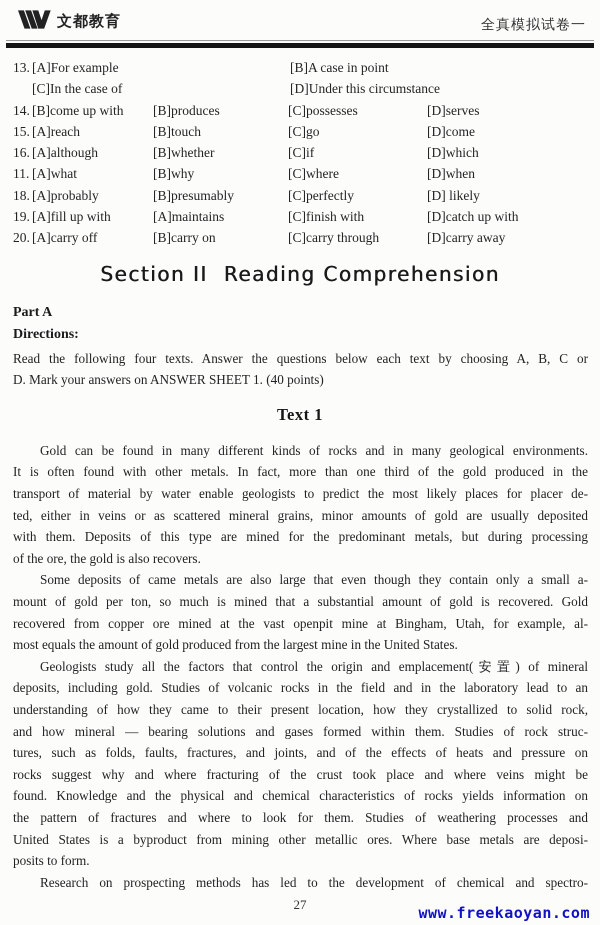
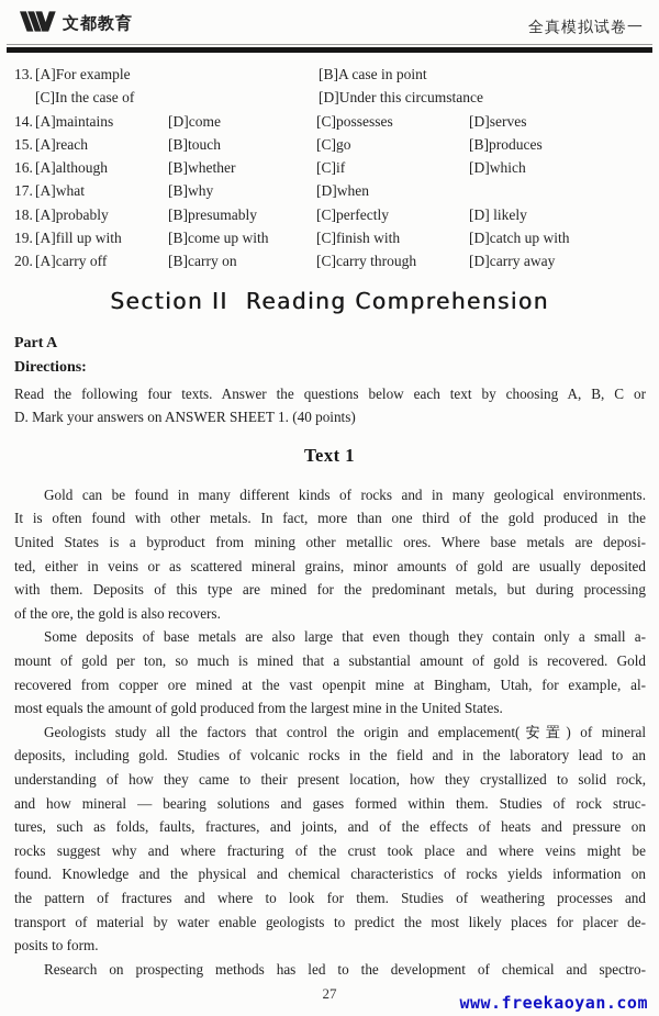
  文都教育
  全真模拟试卷一
  13.
  [A]For example
  [B]A case in point
  [C]In the case of
  [D]Under this circumstance
  14.
- [B]come up with
+ [A]maintains
- [B]produces
+ [D]come
  [C]possesses
  [D]serves
  15.
  [A]reach
  [B]touch
  [C]go
- [D]come
+ [B]produces
  16.
  [A]although
  [B]whether
  [C]if
  [D]which
- 11.
+ 17.
  [A]what
  [B]why
- [C]where
  [D]when
  18.
  [A]probably
  [B]presumably
  [C]perfectly
  [D] likely
  19.
  [A]fill up with
- [A]maintains
+ [B]come up with
  [C]finish with
  [D]catch up with
  20.
  [A]carry off
  [B]carry on
  [C]carry through
  [D]carry away
  Section II Reading Comprehension
  Part A
  Directions:
  Read the following four texts. Answer the questions below each text by choosing A, B, C or
  D. Mark your answers on ANSWER SHEET 1. (40 points)
  Text 1
  Gold can be found in many different kinds of rocks and in many geological environments.
  It is often found with other metals. In fact, more than one third of the gold produced in the
- transport of material by water enable geologists to predict the most likely places for placer de-
+ United States is a byproduct from mining other metallic ores. Where base metals are deposi-
  ted, either in veins or as scattered mineral grains, minor amounts of gold are usually deposited
  with them. Deposits of this type are mined for the predominant metals, but during processing
  of the ore, the gold is also recovers.
- Some deposits of came metals are also large that even though they contain only a small a-
+ Some deposits of base metals are also large that even though they contain only a small a-
  mount of gold per ton, so much is mined that a substantial amount of gold is recovered. Gold
  recovered from copper ore mined at the vast openpit mine at Bingham, Utah, for example, al-
  most equals the amount of gold produced from the largest mine in the United States.
  Geologists study all the factors that control the origin and emplacement(安置) of mineral
  deposits, including gold. Studies of volcanic rocks in the field and in the laboratory lead to an
  understanding of how they came to their present location, how they crystallized to solid rock,
  and how mineral — bearing solutions and gases formed within them. Studies of rock struc-
  tures, such as folds, faults, fractures, and joints, and of the effects of heats and pressure on
  rocks suggest why and where fracturing of the crust took place and where veins might be
  found. Knowledge and the physical and chemical characteristics of rocks yields information on
  the pattern of fractures and where to look for them. Studies of weathering processes and
- United States is a byproduct from mining other metallic ores. Where base metals are deposi-
+ transport of material by water enable geologists to predict the most likely places for placer de-
  posits to form.
  Research on prospecting methods has led to the development of chemical and spectro-
  27
  www.freekaoyan.com
